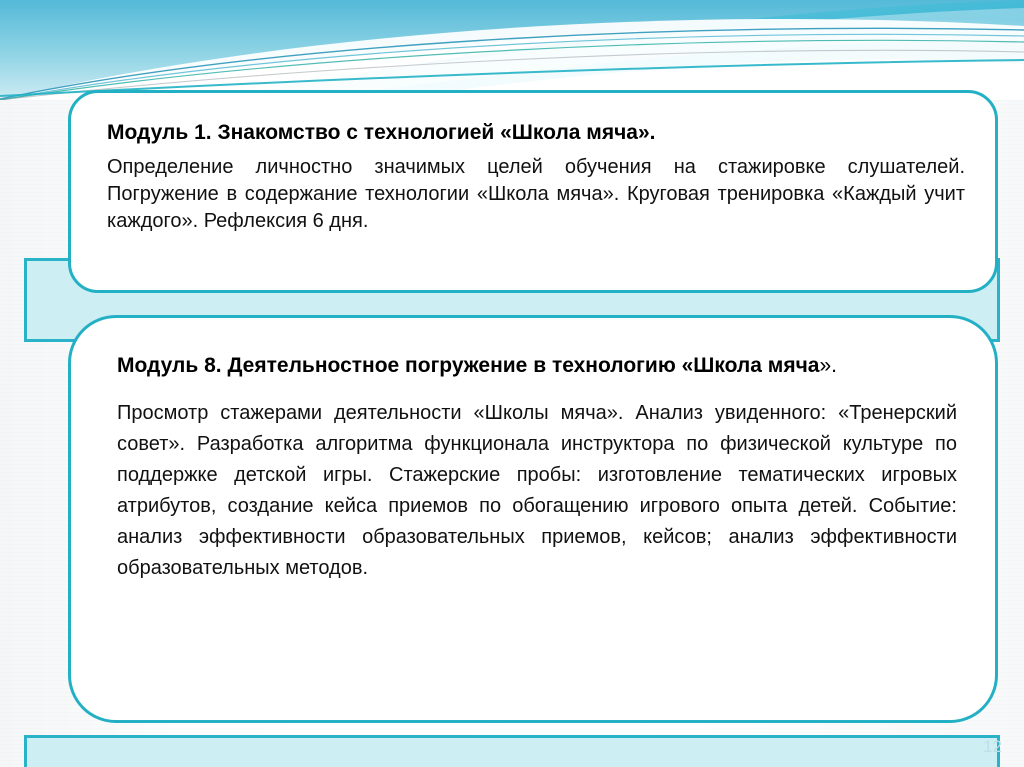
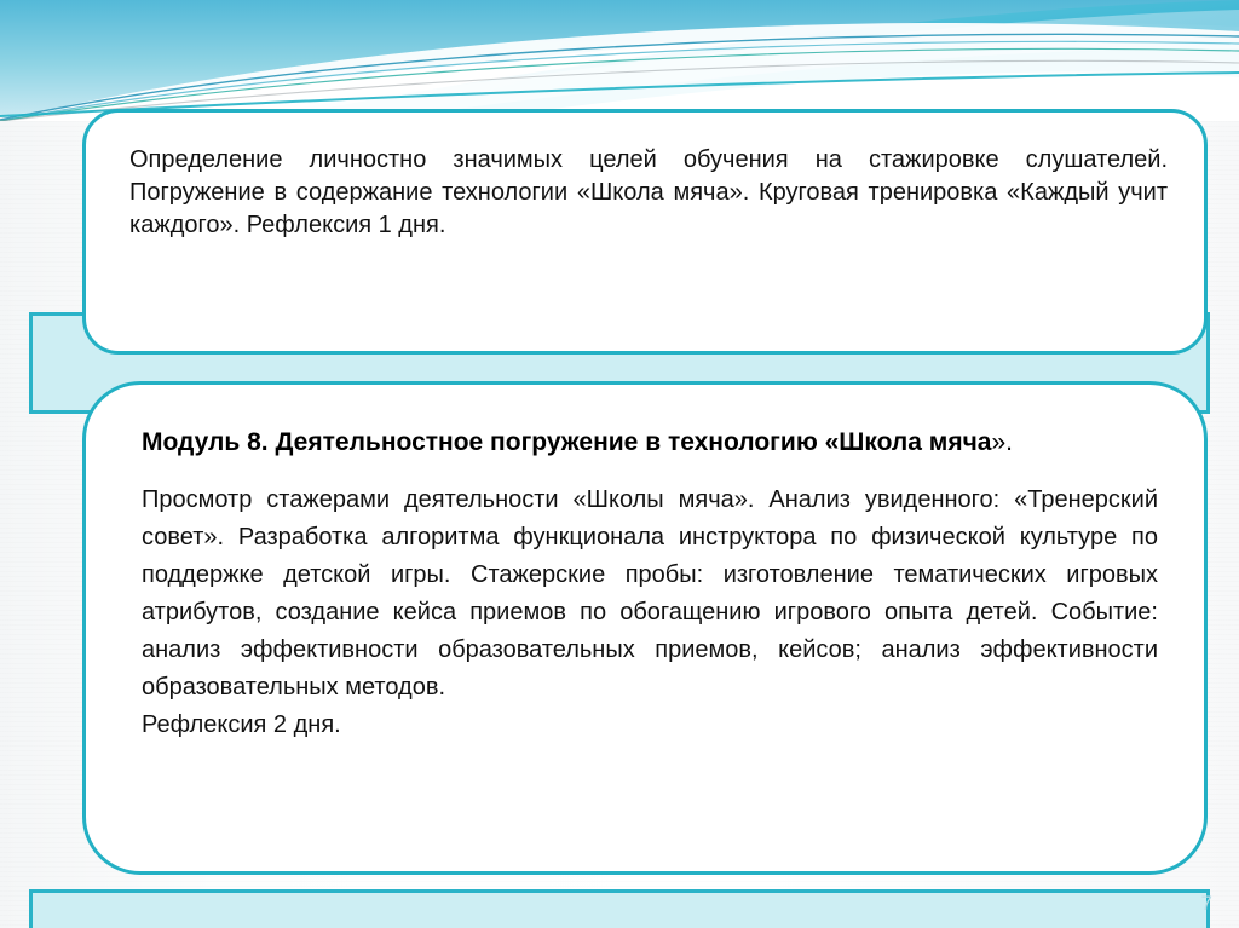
- Модуль 1. Знакомство с технологией «Школа мяча».
- Определение личностно значимых целей обучения на стажировке слушателей. Погружение в содержание технологии «Школа мяча». Круговая тренировка «Каждый учит каждого». Рефлексия 6 дня.
+ Определение личностно значимых целей обучения на стажировке слушателей. Погружение в содержание технологии «Школа мяча». Круговая тренировка «Каждый учит каждого». Рефлексия 1 дня.
  Модуль 8. Деятельностное погружение в технологию «Школа мяча».
  Просмотр стажерами деятельности «Школы мяча». Анализ увиденного: «Тренерский совет». Разработка алгоритма функционала инструктора по физической культуре по поддержке детской игры. Стажерские пробы: изготовление тематических игровых атрибутов, создание кейса приемов по обогащению игрового опыта детей. Событие: анализ эффективности образовательных приемов, кейсов; анализ эффективности образовательных методов.
+ Рефлексия 2 дня.
- 12
+ 7
